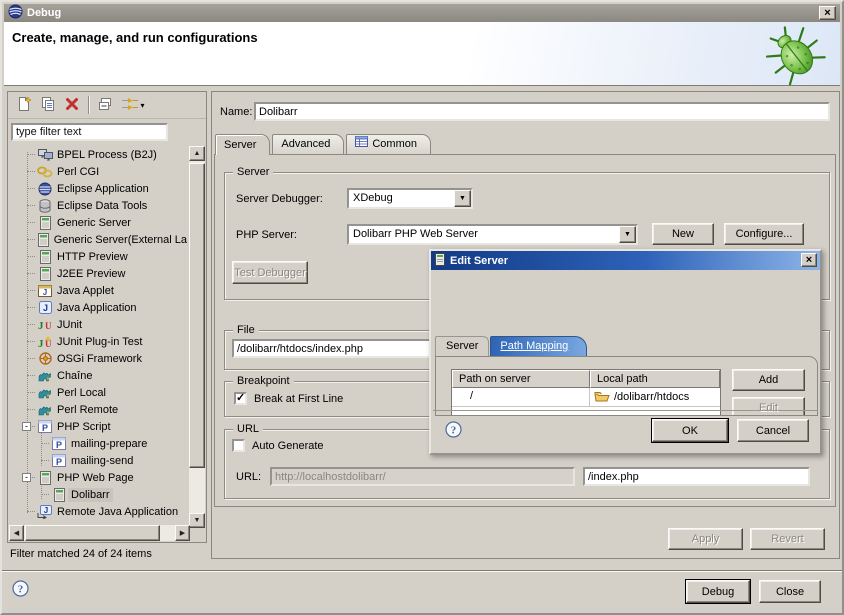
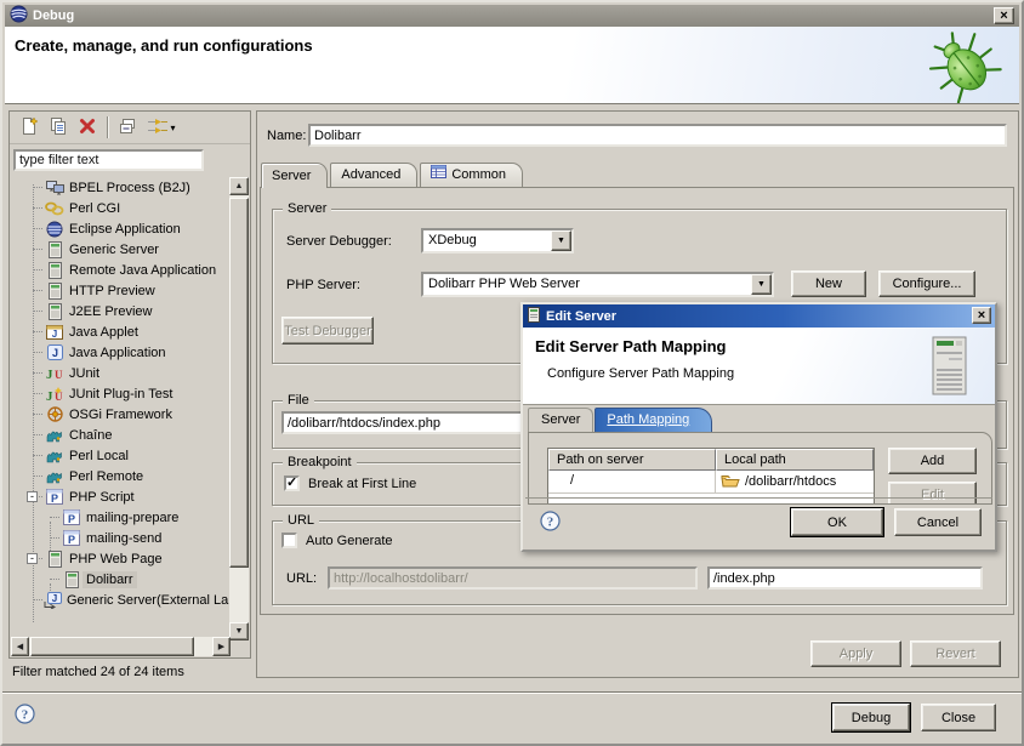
  Debug
  ×
  Create, manage, and run configurations
  ▾
  type filter text
  BPEL Process (B2J)
  Perl CGI
  Eclipse Application
- Eclipse Data Tools
  Generic Server
- Generic Server(External La
+ Remote Java Application
  HTTP Preview
  J2EE Preview
  J
  Java Applet
  J
  Java Application
  J
  U
  JUnit
  J
  U
  JUnit Plug-in Test
  OSGi Framework
  Chaîne
  Perl Local
  Perl Remote
  -
  P
  PHP Script
  P
  mailing-prepare
  P
  mailing-send
  -
  PHP Web Page
  Dolibarr
  J
- Remote Java Application
+ Generic Server(External La
  Filter matched 24 of 24 items
  Name:
  Dolibarr
  Server
  Advanced
  Common
  Server
  Server Debugger:
  XDebug
  PHP Server:
  Dolibarr PHP Web Server
  New
  Configure...
  Test Debugger
  File
  /dolibarr/htdocs/index.php
  Breakpoint
  Break at First Line
  URL
  Auto Generate
  URL:
  http://localhostdolibarr/
  /index.php
  Apply
  Revert
  Edit Server
  ×
+ Edit Server Path Mapping
+ Configure Server Path Mapping
  Server
  Path Mapping
  Path on server
  Local path
  /
  /dolibarr/htdocs
  Add
  Edit
  ?
  OK
  Cancel
  ?
  Debug
  Close
